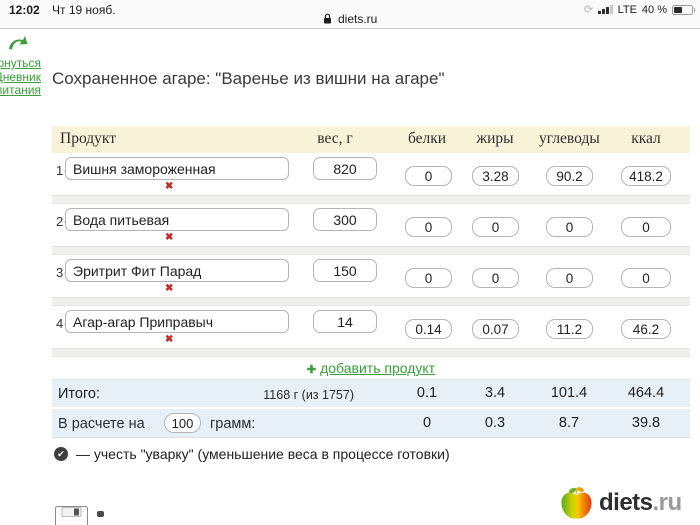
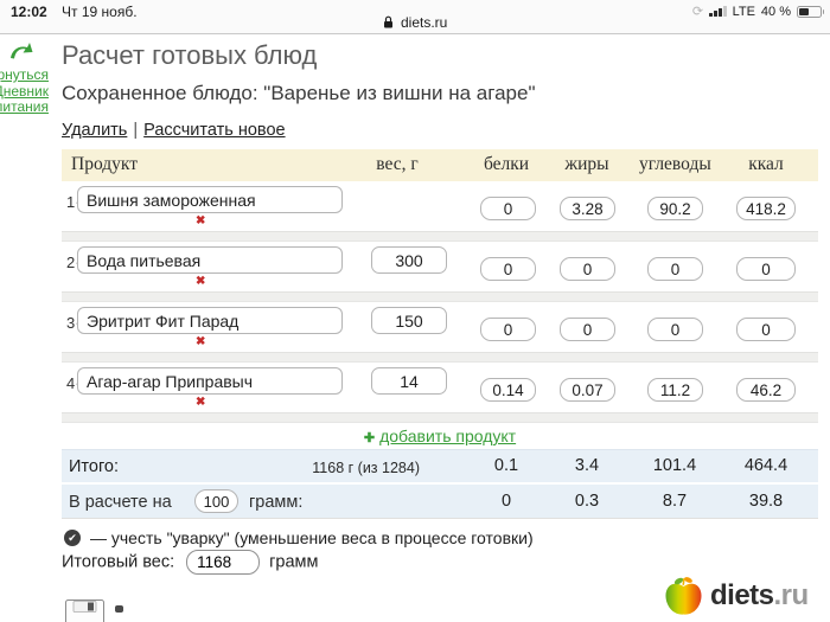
  12:02 Чт 19 нояб.
  diets.ru
  ⟳
  LTE
  40 %
  рнуться
  невник
  итания
+ Расчет готовых блюд
- Сохраненное агаре: "Варенье из вишни на агаре"
+ Сохраненное блюдо: "Варенье из вишни на агаре"
+ Удалить | Рассчитать новое
  Продукт
  вес, г
  белки
  жиры
  углеводы
  ккал
  Вишня замороженная
  ✖
- 820
  0
  3.28
  90.2
  418.2
  Вода питьевая
  ✖
  300
  0
  0
  0
  0
  Эритрит Фит Парад
  ✖
  150
  0
  0
  0
  0
  Агар-агар Приправыч
  ✖
  14
  0.14
  0.07
  11.2
  46.2
  ✚ добавить продукт
  Итого:
- 1168 г (из 1757)
+ 1168 г (из 1284)
  0.1
  3.4
  101.4
  464.4
  В расчете на
  100
  грамм:
  0
  0.3
  8.7
  39.8
  ✔
  — учесть "уварку" (уменьшение веса в процессе готовки)
+ Итоговый вес: 1168 грамм
  diets.ru
